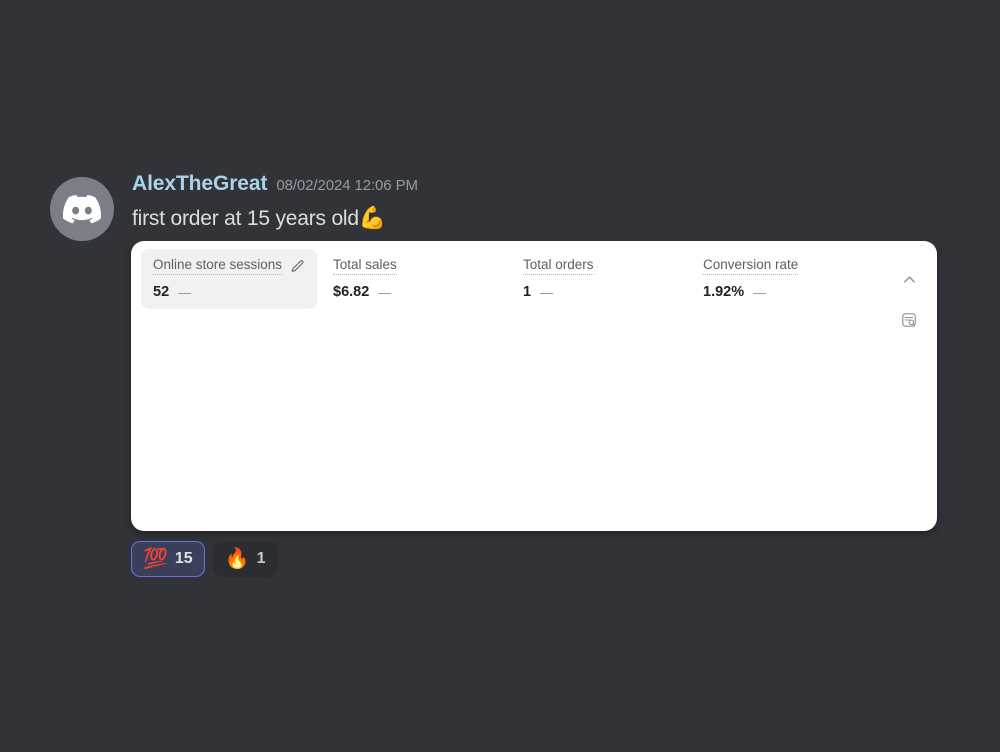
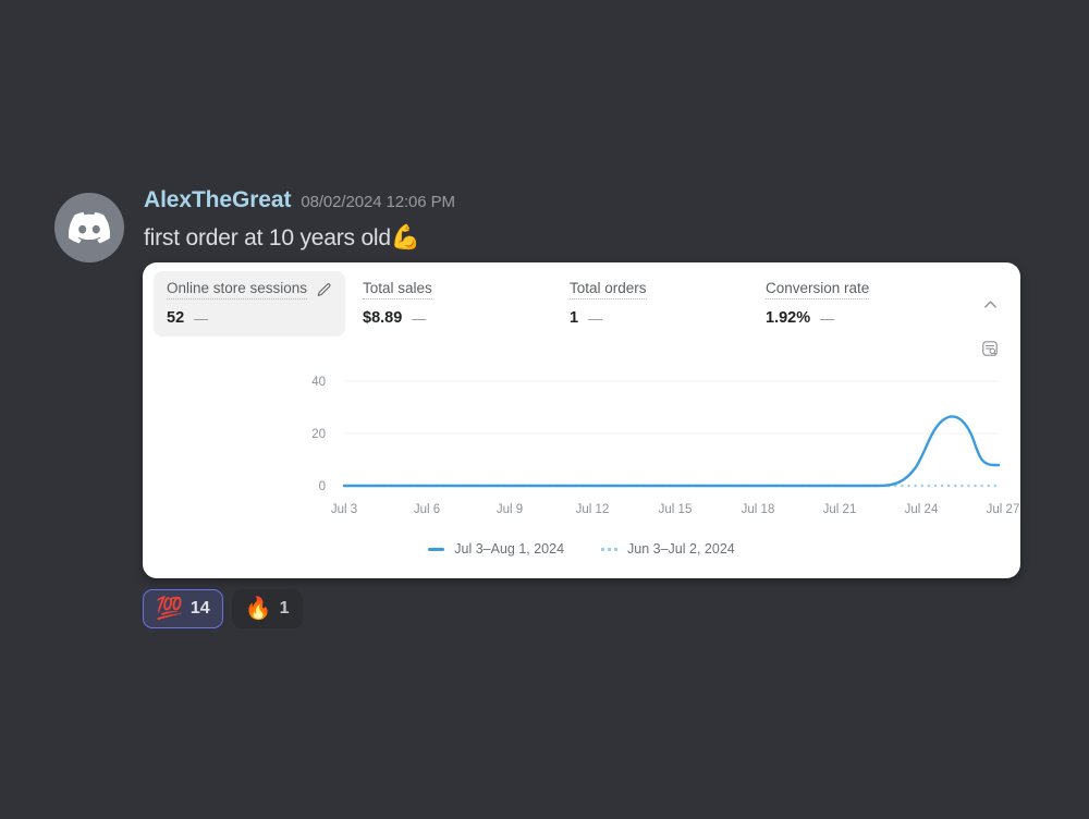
  AlexTheGreat
  08/02/2024 12:06 PM
- first order at 15 years old💪
+ first order at 10 years old💪
  Online store sessions
  52
  —
  Total sales
- $6.82
+ $8.89
  —
  Total orders
  1
  —
  Conversion rate
  1.92%
  —
+ 40
+ 20
+ 0
+ Jul 3
+ Jul 6
+ Jul 9
+ Jul 12
+ Jul 15
+ Jul 18
+ Jul 21
+ Jul 24
+ Jul 27
+ Jul 3–Aug 1, 2024
+ Jun 3–Jul 2, 2024
  💯
- 15
+ 14
  🔥
  1
